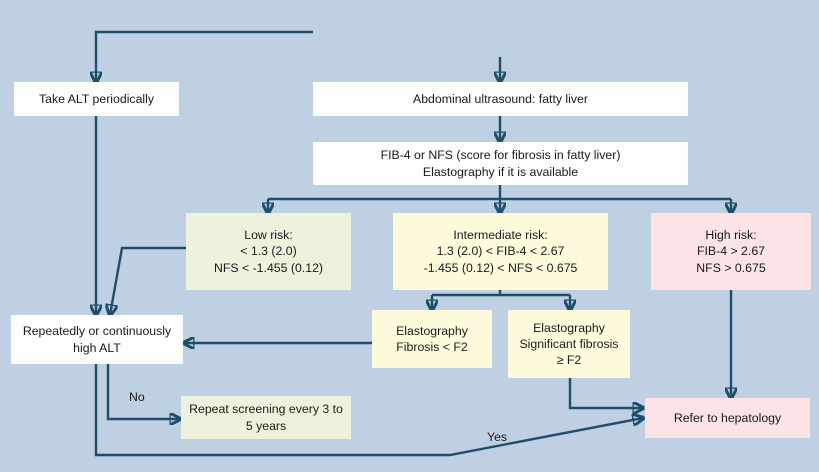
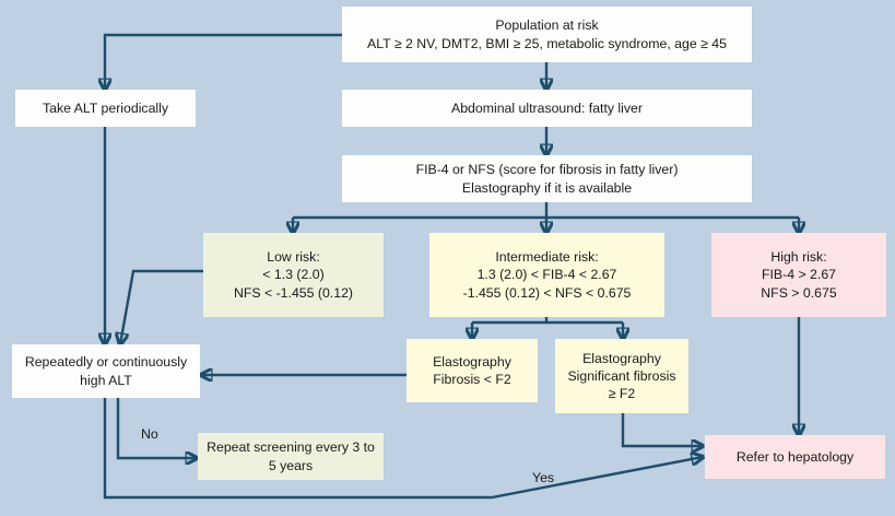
+ Population at risk
+ ALT ≥ 2 NV, DMT2, BMI ≥ 25, metabolic syndrome, age ≥ 45
  Take ALT periodically
  Abdominal ultrasound: fatty liver
  FIB-4 or NFS (score for fibrosis in fatty liver)
  Elastography if it is available
  Low risk:
  < 1.3 (2.0)
  NFS < -1.455 (0.12)
  Intermediate risk:
  1.3 (2.0) < FIB-4 < 2.67
  -1.455 (0.12) < NFS < 0.675
  High risk:
  FIB-4 > 2.67
  NFS > 0.675
  Elastography
  Fibrosis < F2
  Elastography
  Significant fibrosis
  ≥ F2
  Repeatedly or continuously
  high ALT
  Repeat screening every 3 to
  5 years
  Refer to hepatology
  No
  Yes
